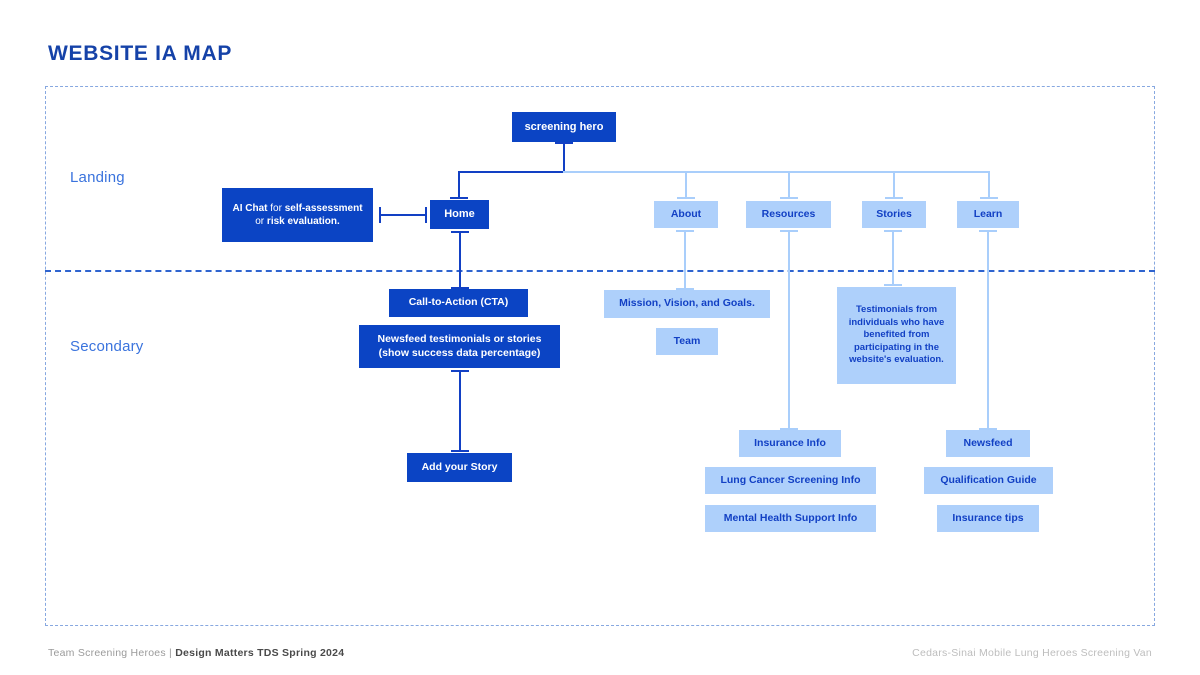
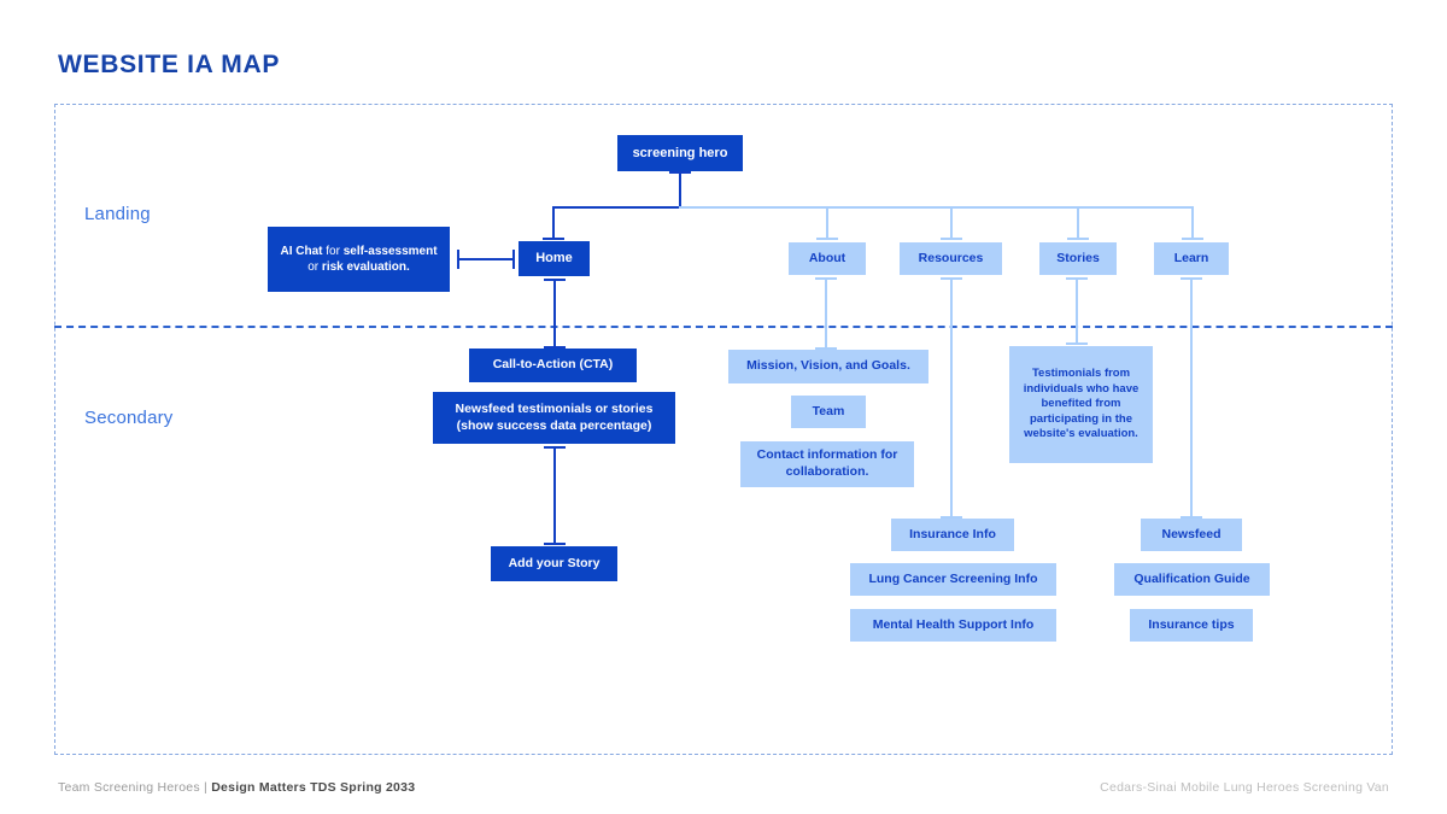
  WEBSITE IA MAP
  Landing
  Secondary
  screening hero
  Home
  AI Chat for self-assessment or risk evaluation.
  About
  Resources
  Stories
  Learn
  Call-to-Action (CTA)
  Newsfeed testimonials or stories (show success data percentage)
  Add your Story
  Mission, Vision, and Goals.
  Team
+ Contact information for collaboration.
  Insurance Info
  Lung Cancer Screening Info
  Mental Health Support Info
  Testimonials from individuals who have benefited from participating in the website's evaluation.
  Newsfeed
  Qualification Guide
  Insurance tips
- Team Screening Heroes | Design Matters TDS Spring 2024
+ Team Screening Heroes | Design Matters TDS Spring 2033
  Cedars-Sinai Mobile Lung Heroes Screening Van
